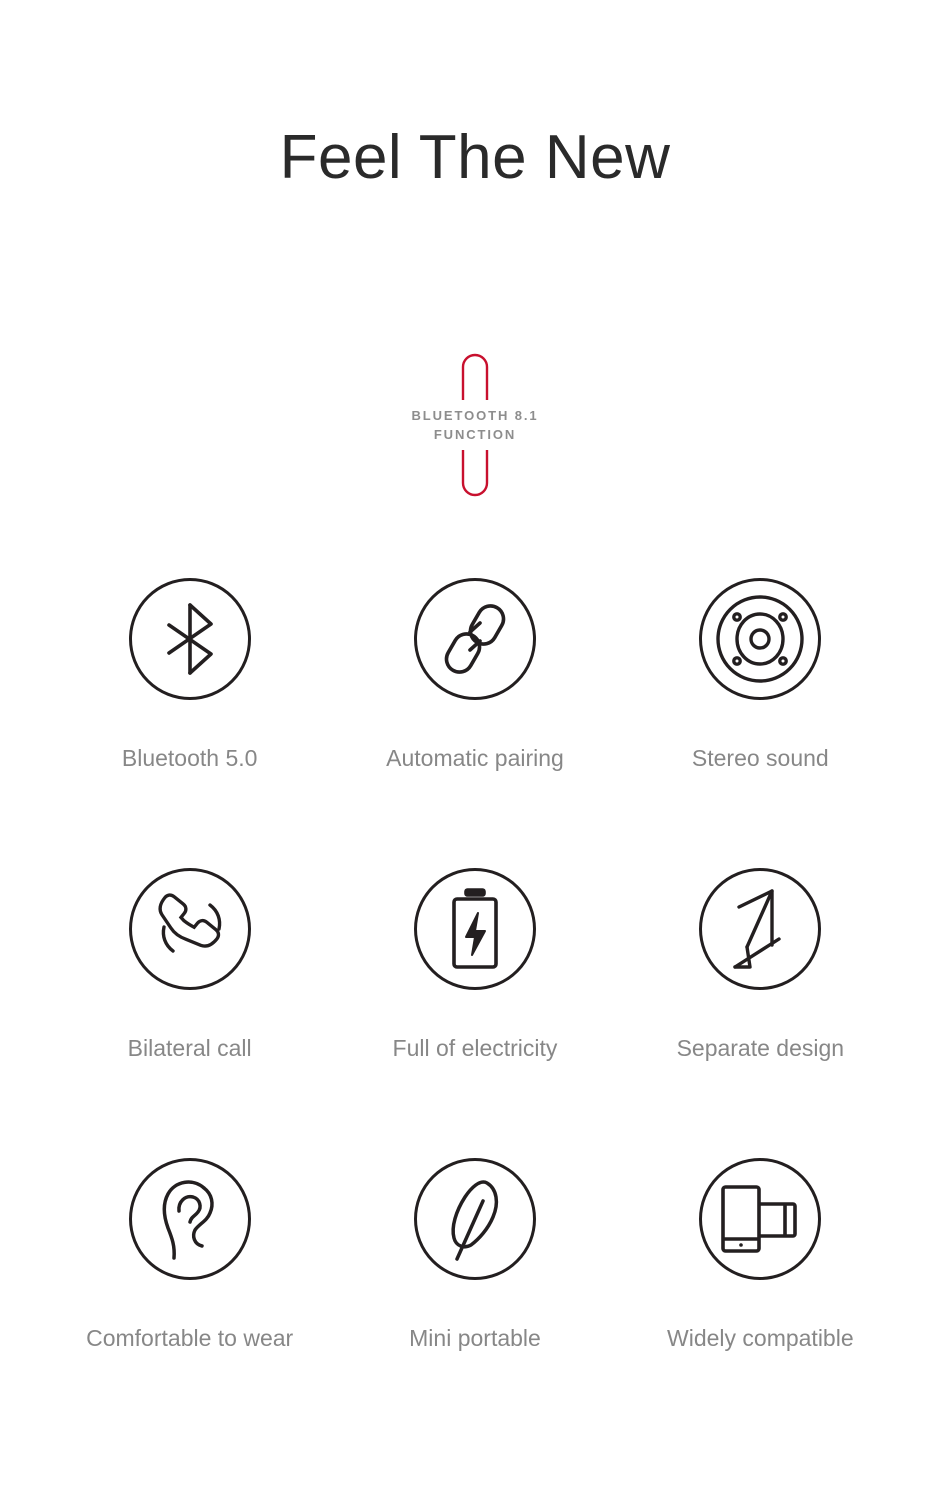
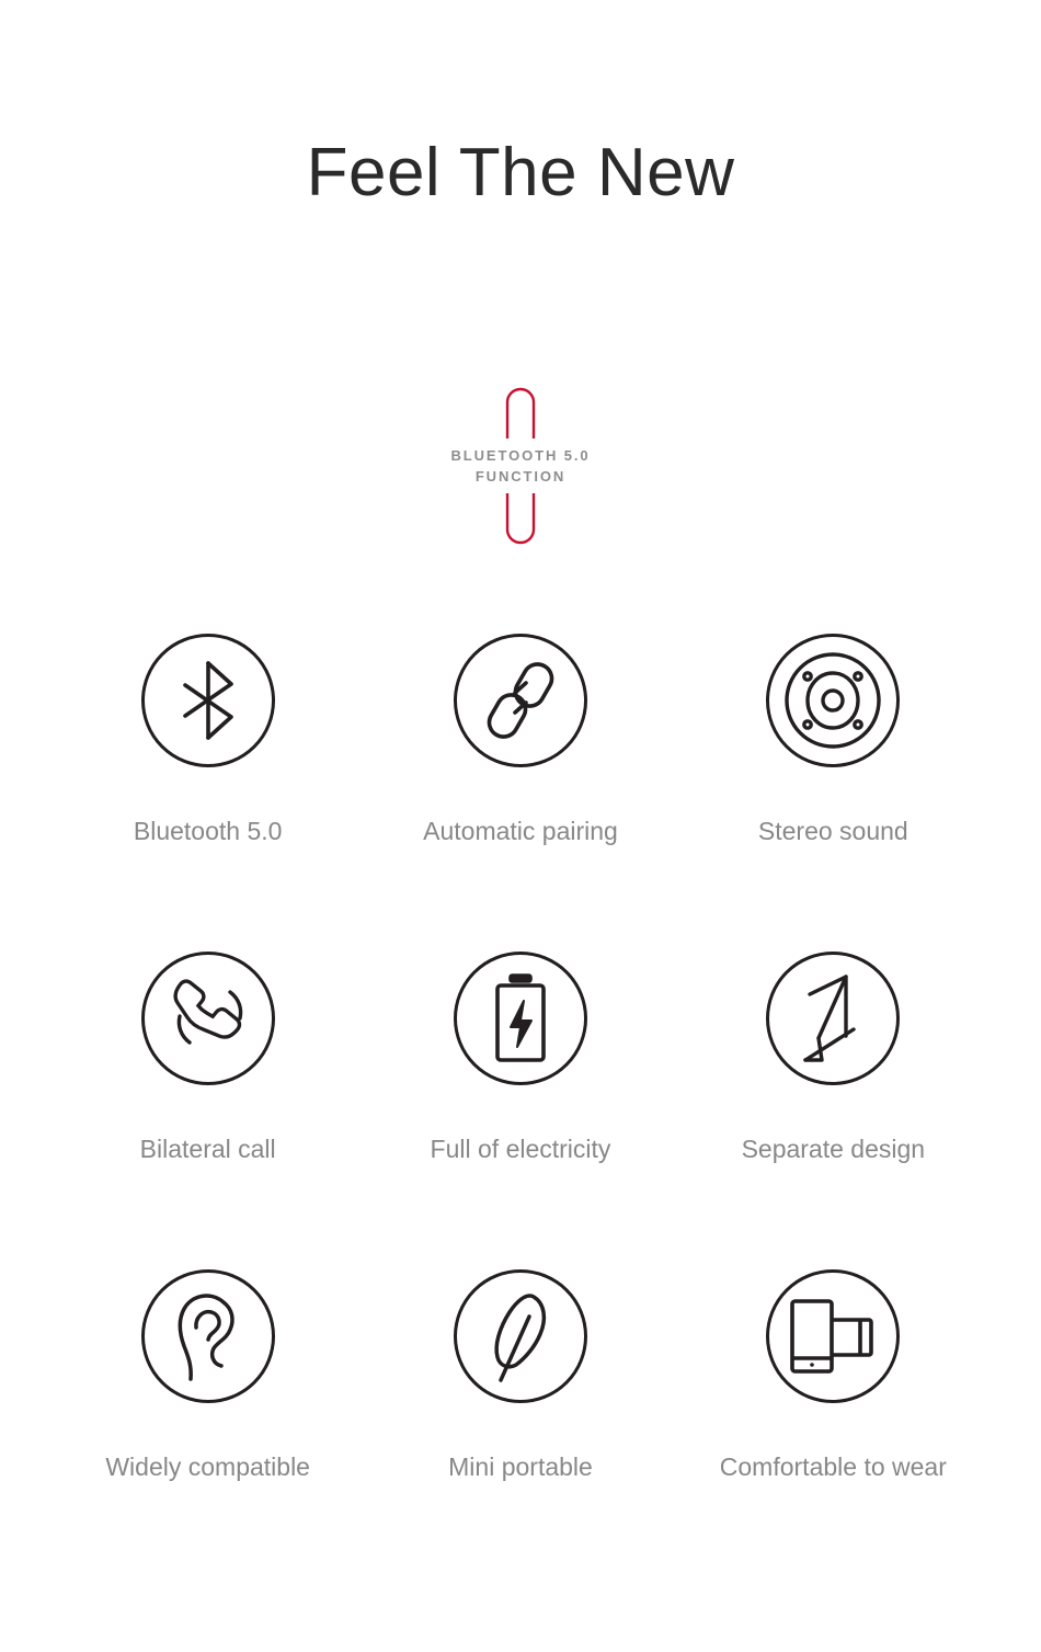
  Feel The New
- BLUETOOTH 8.1
+ BLUETOOTH 5.0
  FUNCTION
  Bluetooth 5.0
  Automatic pairing
  Stereo sound
  Bilateral call
  Full of electricity
  Separate design
- Comfortable to wear
+ Widely compatible
  Mini portable
- Widely compatible
+ Comfortable to wear
